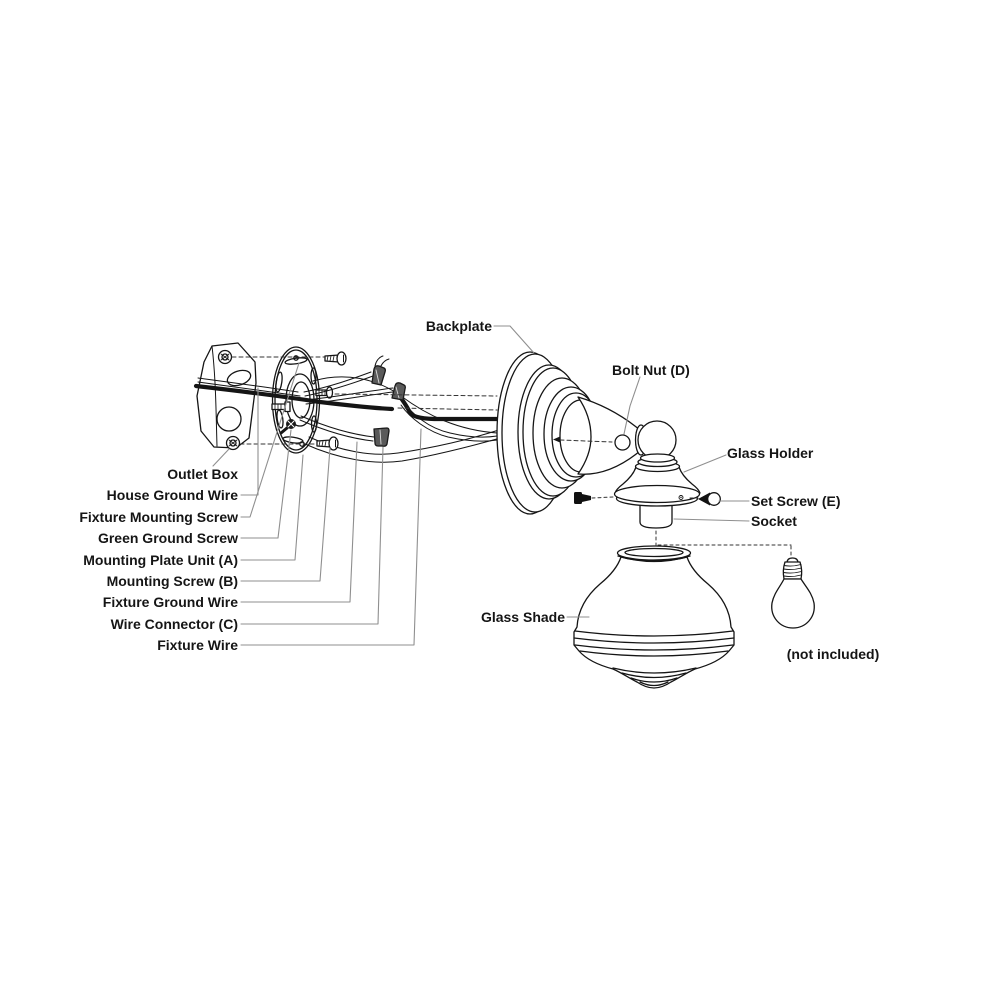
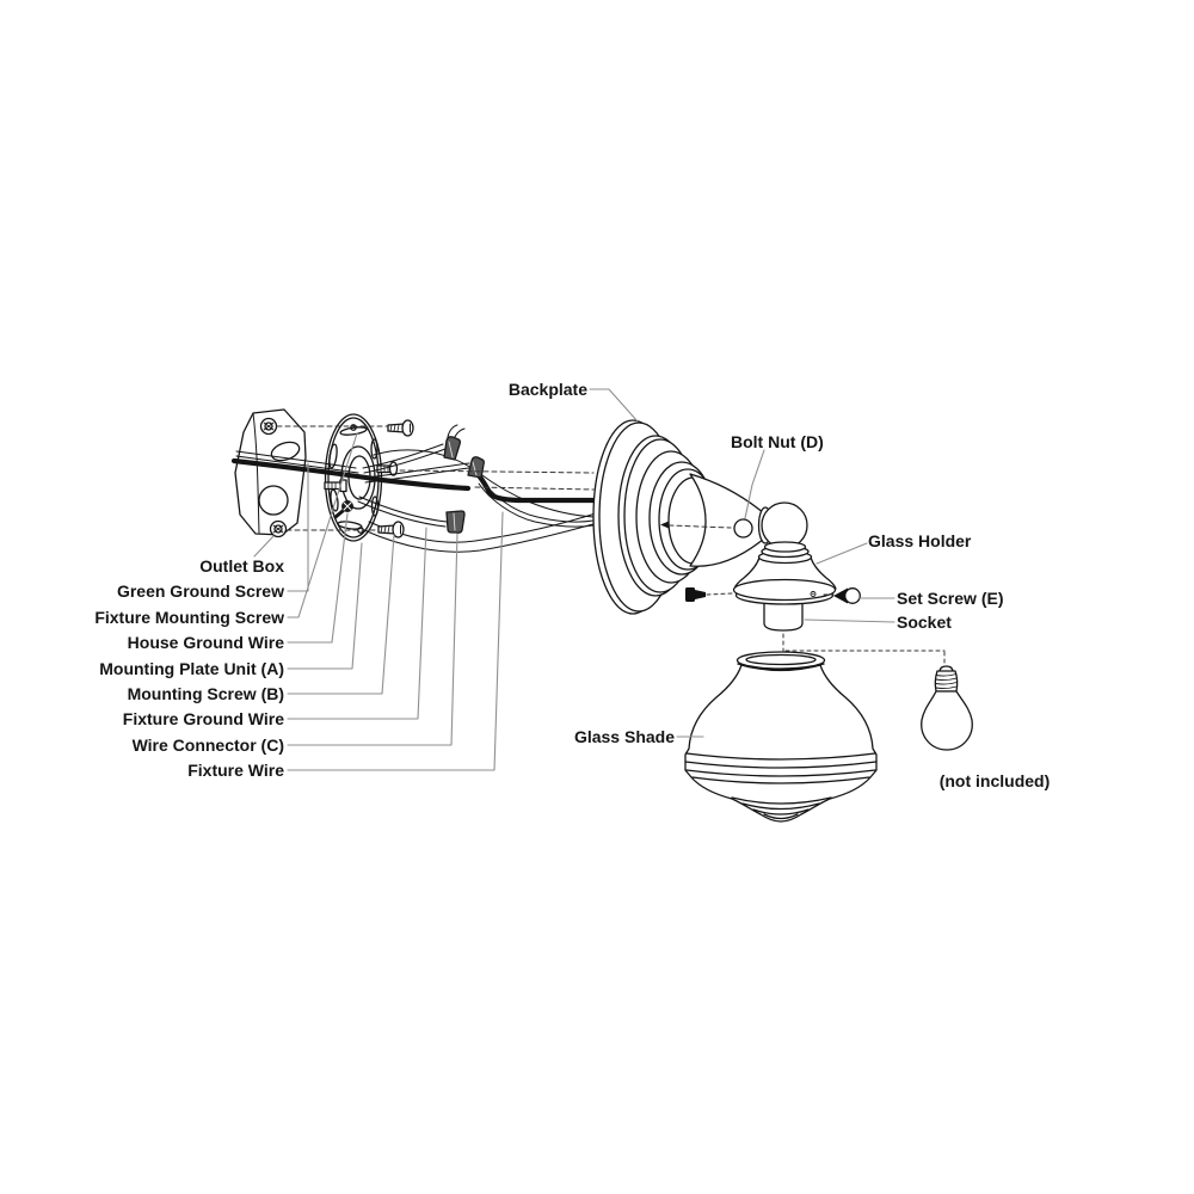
  Outlet Box
- House Ground Wire
+ Green Ground Screw
  Fixture Mounting Screw
- Green Ground Screw
+ House Ground Wire
  Mounting Plate Unit (A)
  Mounting Screw (B)
  Fixture Ground Wire
  Wire Connector (C)
  Fixture Wire
  Backplate
  Bolt Nut (D)
  Glass Holder
  Set Screw (E)
  Socket
  Glass Shade
  (not included)
